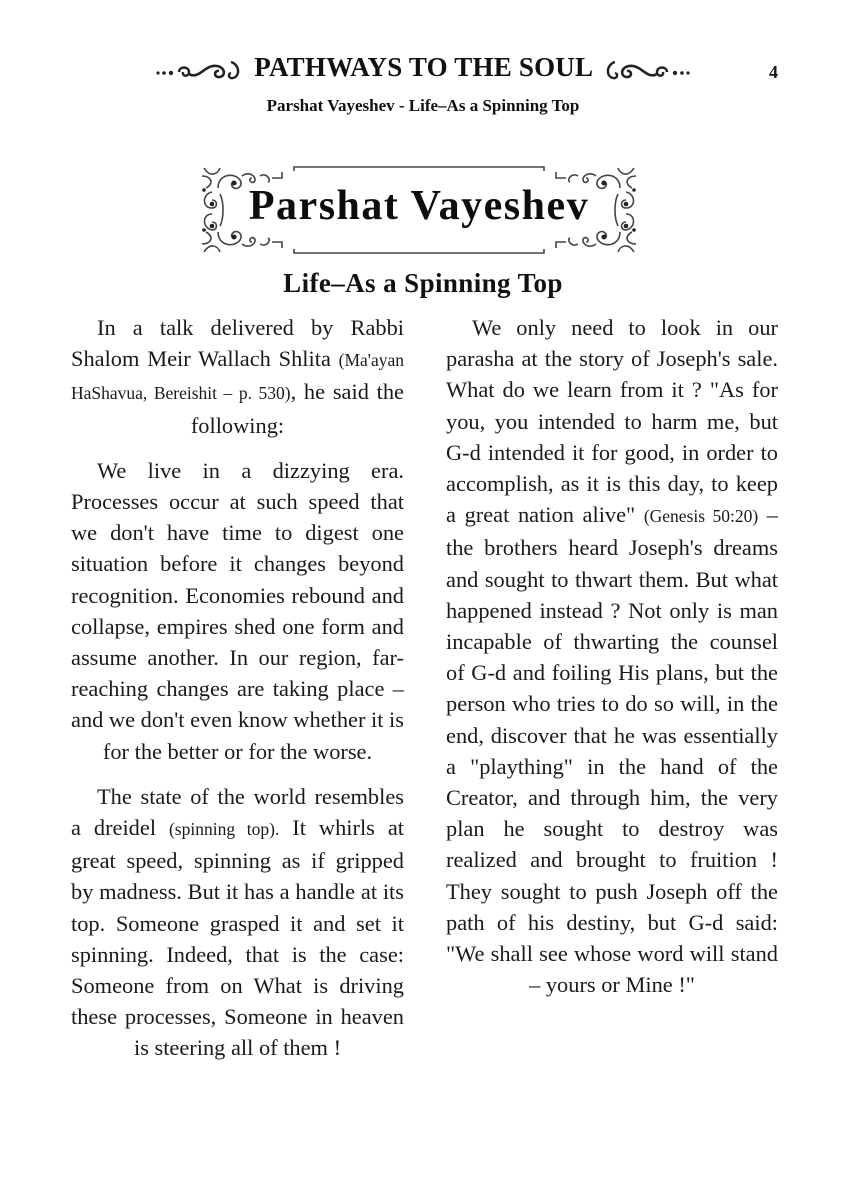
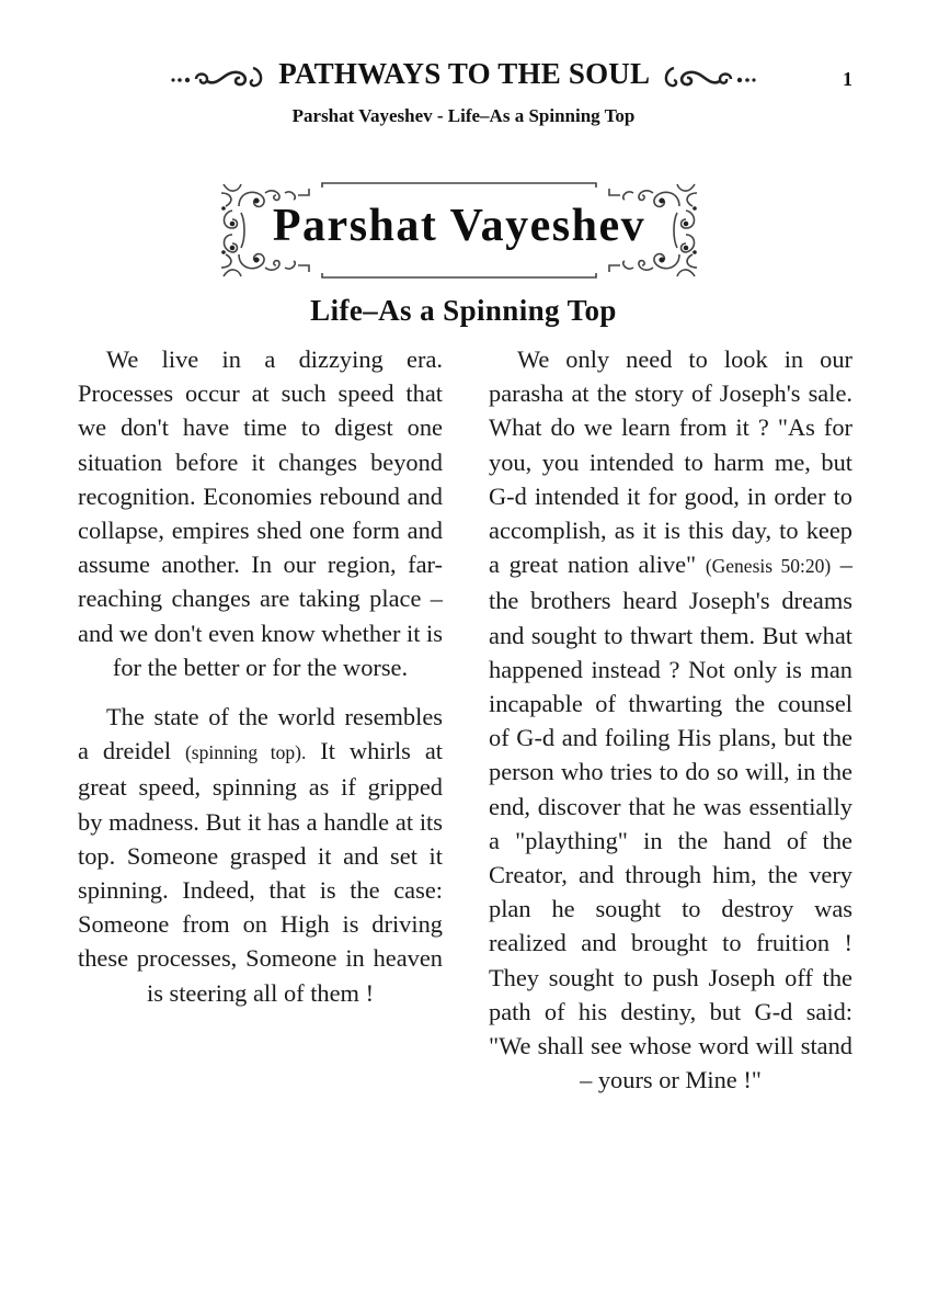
  PATHWAYS TO THE SOUL
- 4
+ 1
  Parshat Vayeshev - Life–As a Spinning Top
  Parshat Vayeshev
  Life–As a Spinning Top
- In a talk delivered by Rabbi Shalom Meir Wallach Shlita (Ma'ayan HaShavua, Bereishit – p. 530), he said the following:
  We live in a dizzying era. Processes occur at such speed that we don't have time to digest one situation before it changes beyond recognition. Economies rebound and collapse, empires shed one form and assume another. In our region, far-reaching changes are taking place – and we don't even know whether it is for the better or for the worse.
- The state of the world resembles a dreidel (spinning top). It whirls at great speed, spinning as if gripped by madness. But it has a handle at its top. Someone grasped it and set it spinning. Indeed, that is the case: Someone from on What is driving these processes, Someone in heaven is steering all of them !
+ The state of the world resembles a dreidel (spinning top). It whirls at great speed, spinning as if gripped by madness. But it has a handle at its top. Someone grasped it and set it spinning. Indeed, that is the case: Someone from on High is driving these processes, Someone in heaven is steering all of them !
  We only need to look in our parasha at the story of Joseph's sale. What do we learn from it ? "As for you, you intended to harm me, but G-d intended it for good, in order to accomplish, as it is this day, to keep a great nation alive" (Genesis 50:20) – the brothers heard Joseph's dreams and sought to thwart them. But what happened instead ? Not only is man incapable of thwarting the counsel of G-d and foiling His plans, but the person who tries to do so will, in the end, discover that he was essentially a "plaything" in the hand of the Creator, and through him, the very plan he sought to destroy was realized and brought to fruition ! They sought to push Joseph off the path of his destiny, but G-d said: "We shall see whose word will stand – yours or Mine !"
